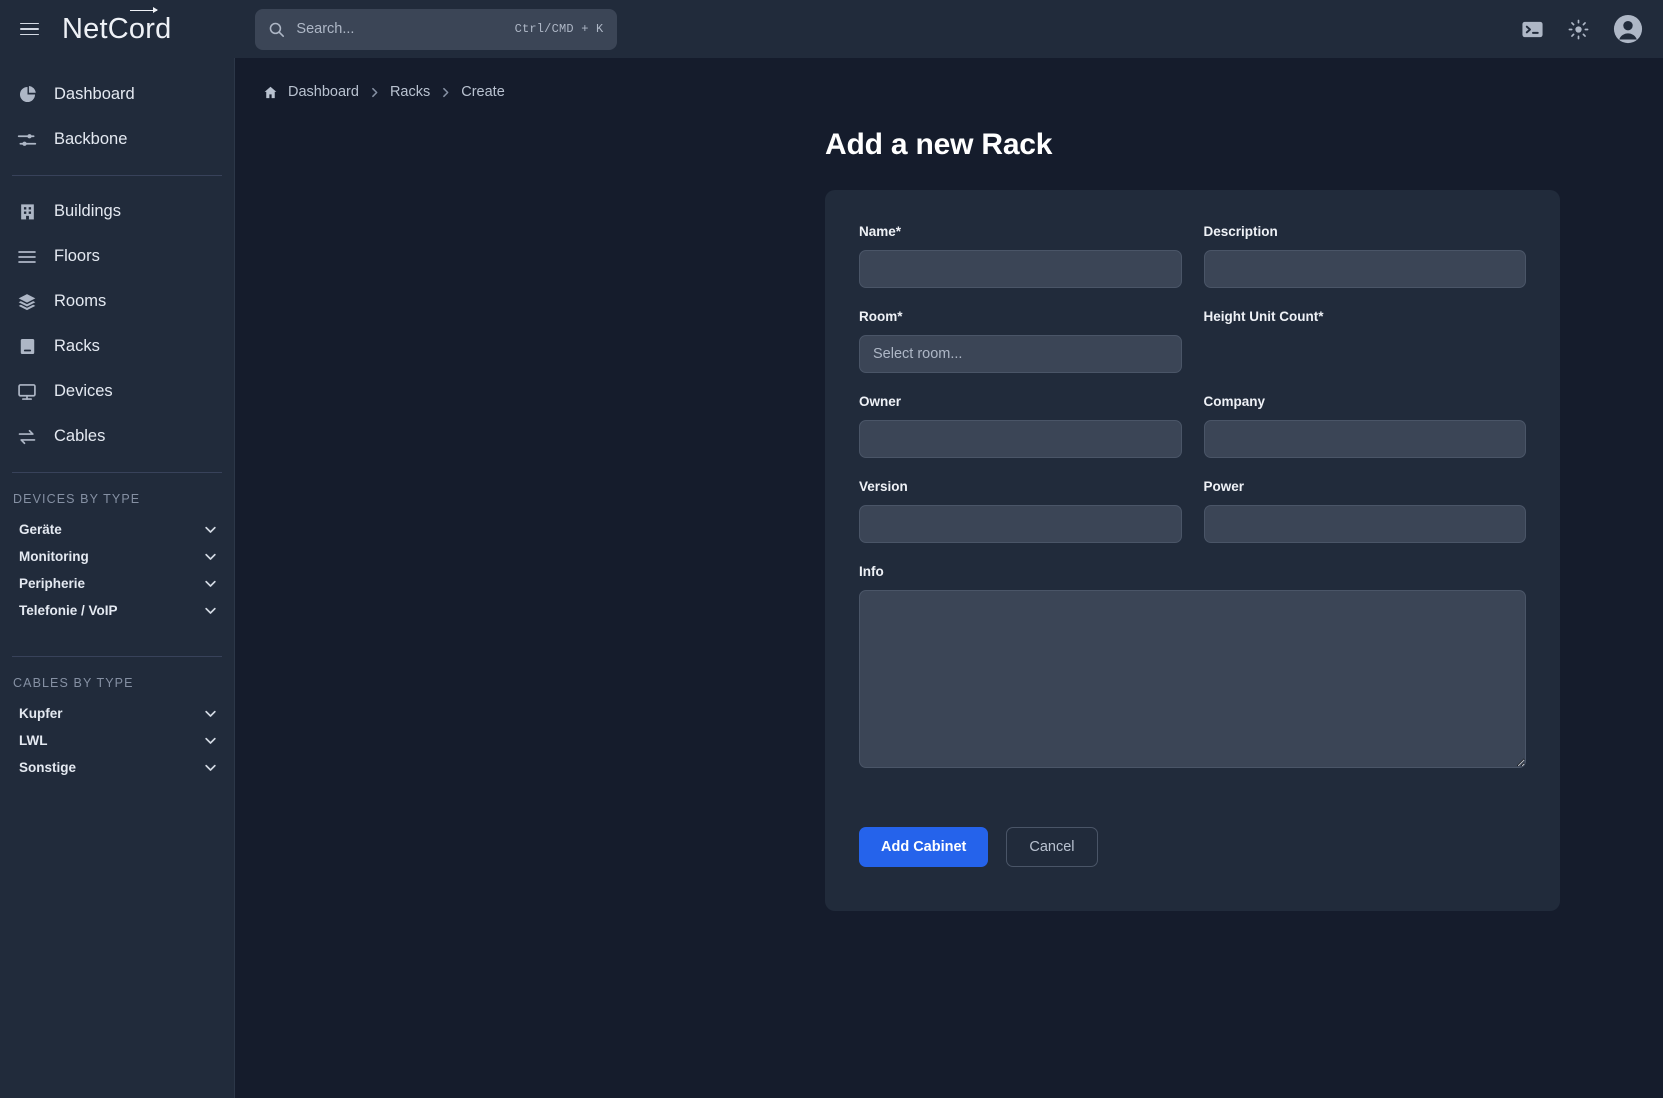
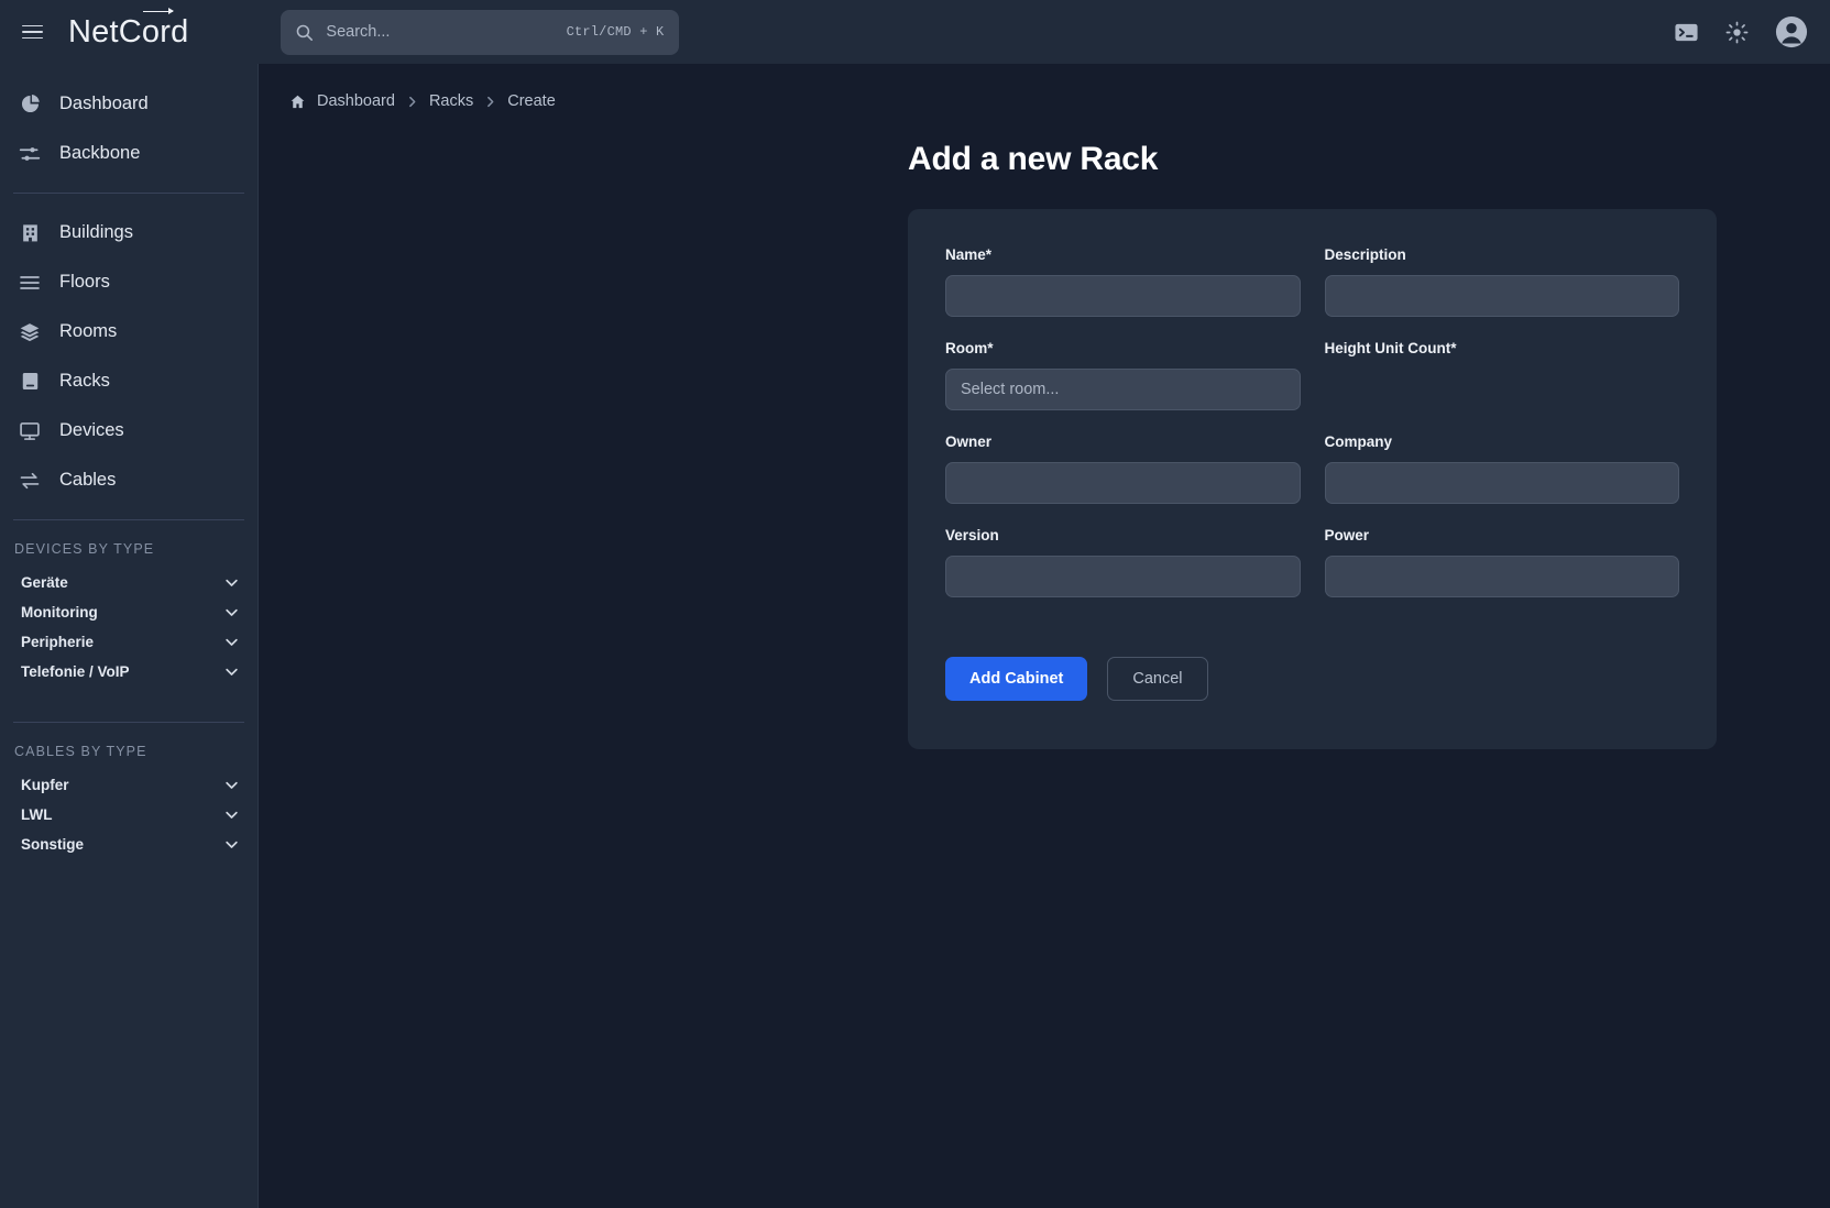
  NetC
  or
  d
  Search...
  Ctrl/CMD + K
  Dashboard
  Backbone
  Buildings
  Floors
  Rooms
  Racks
  Devices
  Cables
  DEVICES BY TYPE
  Geräte
  Monitoring
  Peripherie
  Telefonie / VoIP
  CABLES BY TYPE
  Kupfer
  LWL
  Sonstige
  Dashboard
  Racks
  Create
  Add a new Rack
  Name*
  Description
  Room*
  Select room...
  Height Unit Count*
  Owner
  Company
  Version
  Power
- Info
  Add Cabinet
  Cancel
